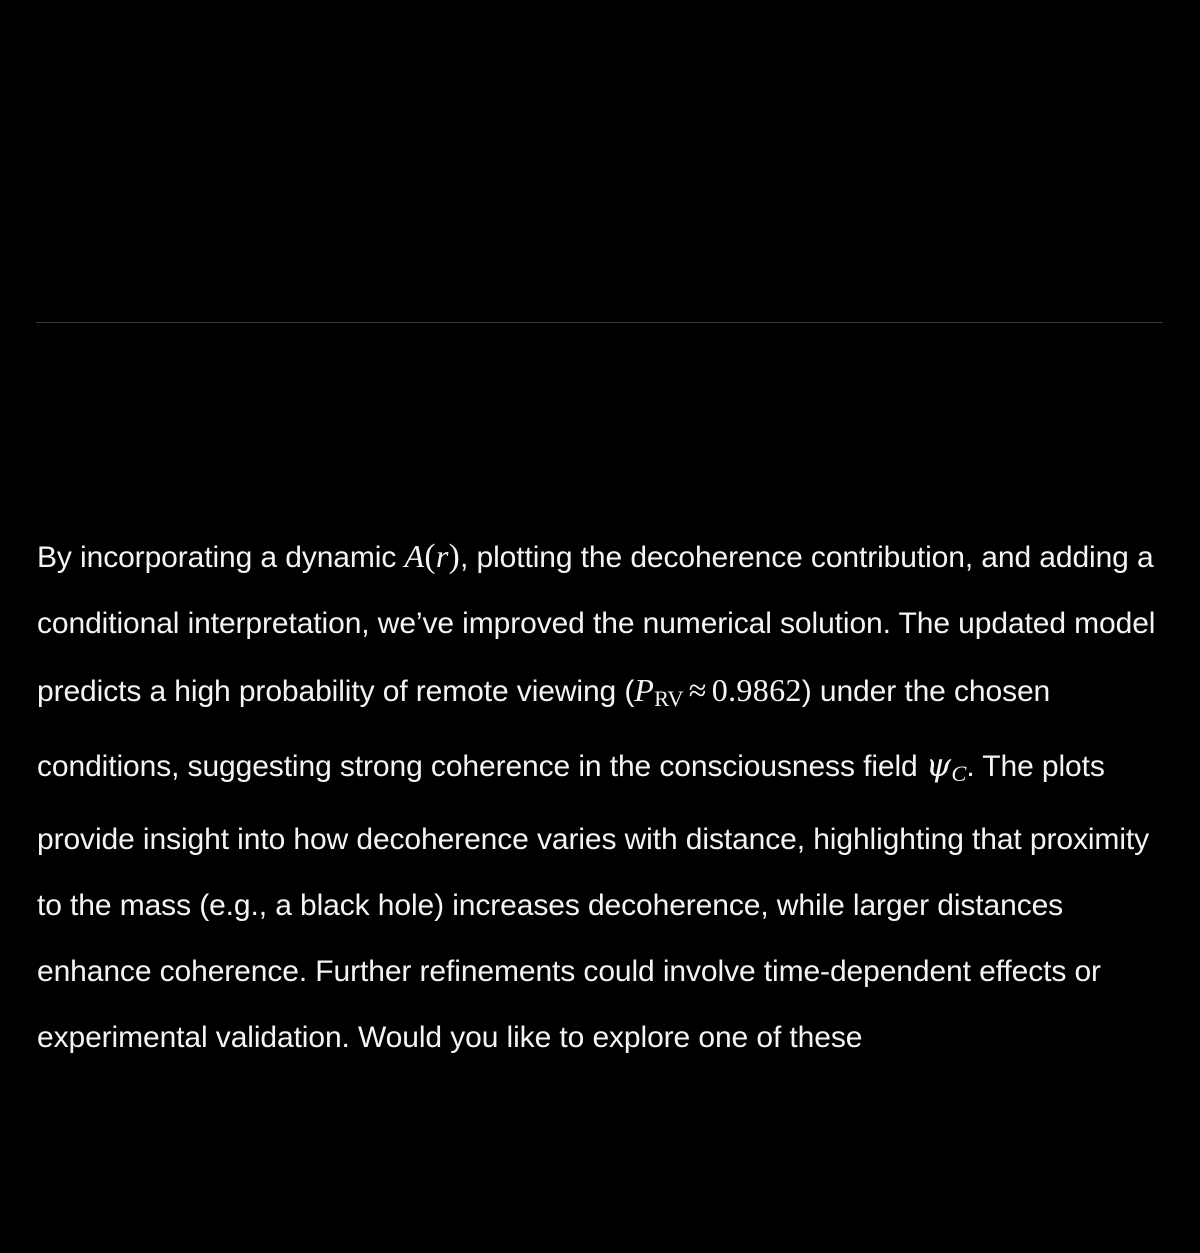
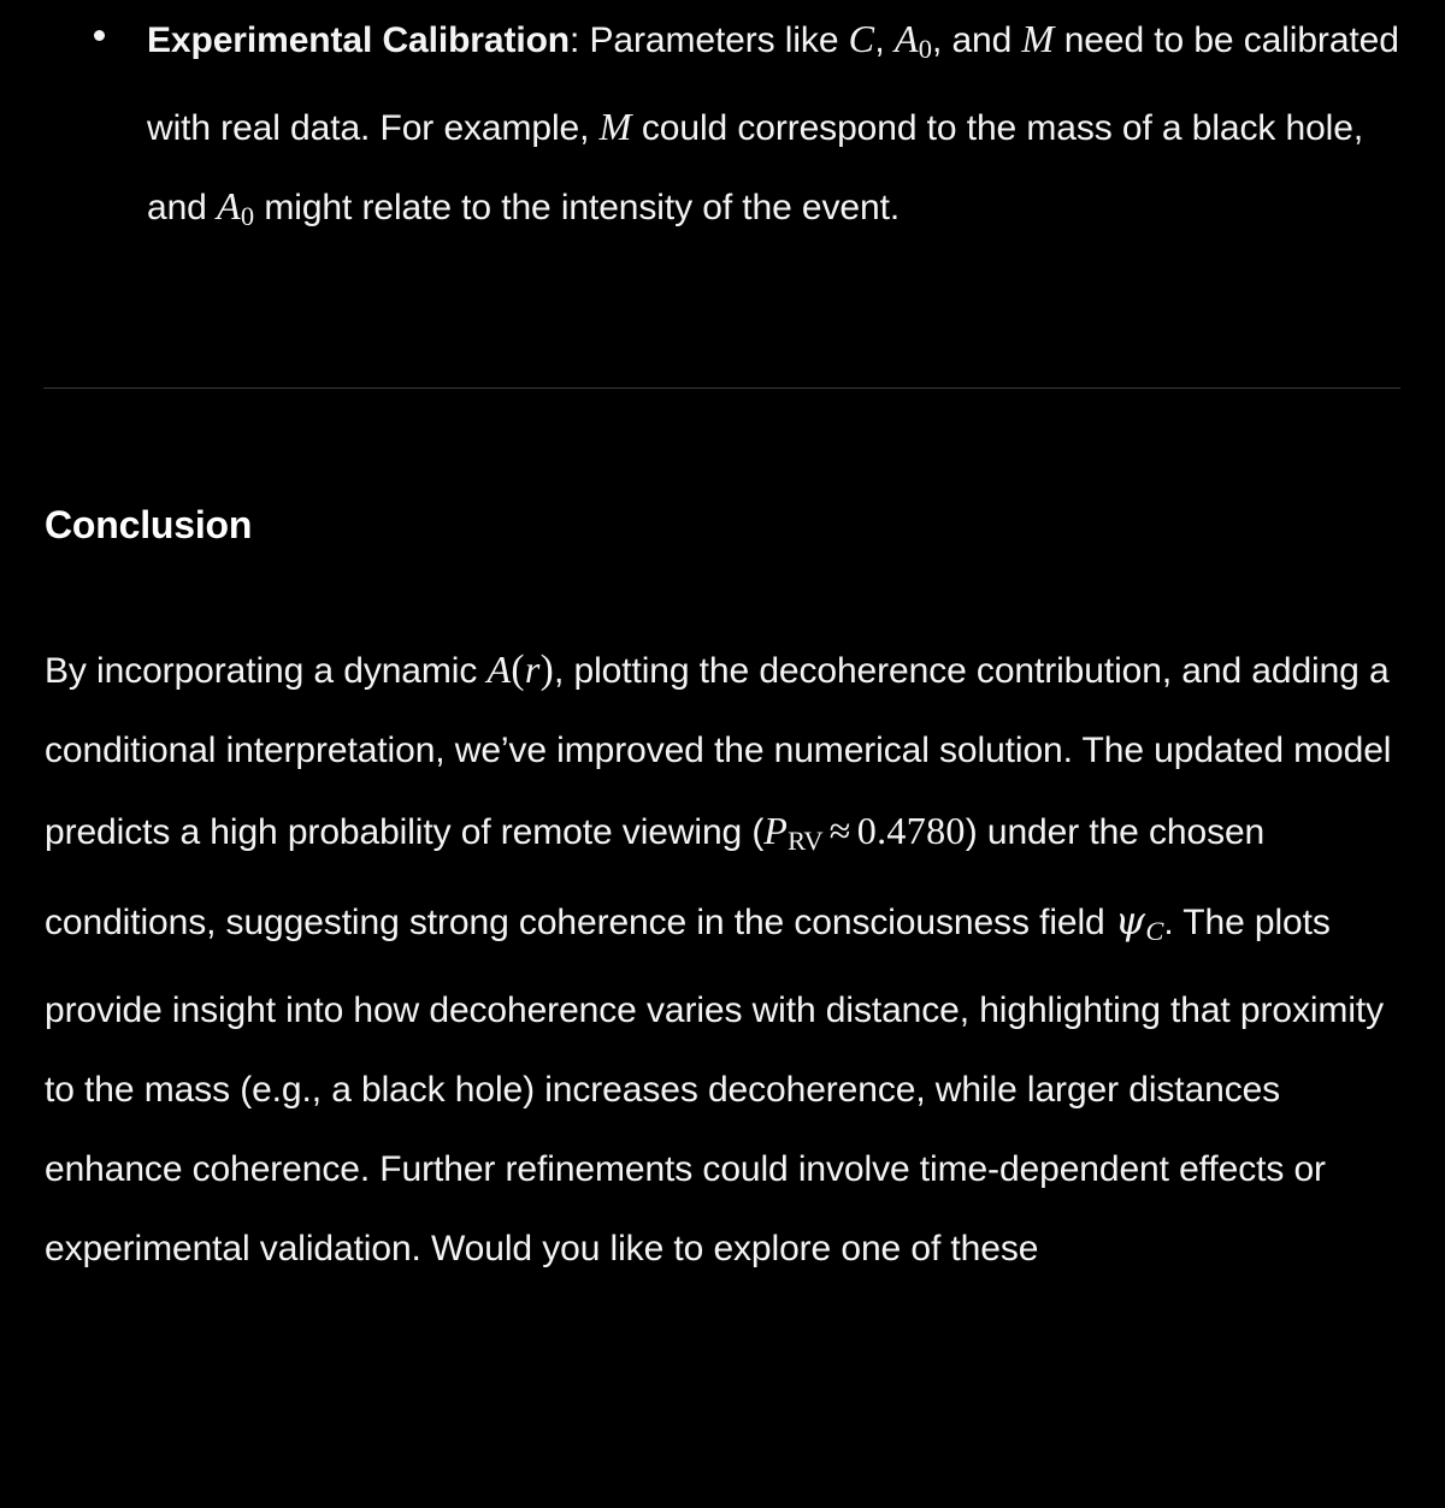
+ Experimental Calibration: Parameters like C, A0, and M need to be calibrated with real data. For example, M could correspond to the mass of a black hole, and A0 might relate to the intensity of the event.
+ Conclusion
- By incorporating a dynamic A(r), plotting the decoherence contribution, and adding a conditional interpretation, we’ve improved the numerical solution. The updated model predicts a high probability of remote viewing (PRV ≈ 0.9862) under the chosen conditions, suggesting strong coherence in the consciousness field ψC. The plots provide insight into how decoherence varies with distance, highlighting that proximity to the mass (e.g., a black hole) increases decoherence, while larger distances enhance coherence. Further refinements could involve time-dependent effects or experimental validation. Would you like to explore one of these
+ By incorporating a dynamic A(r), plotting the decoherence contribution, and adding a conditional interpretation, we’ve improved the numerical solution. The updated model predicts a high probability of remote viewing (PRV ≈ 0.4780) under the chosen conditions, suggesting strong coherence in the consciousness field ψC. The plots provide insight into how decoherence varies with distance, highlighting that proximity to the mass (e.g., a black hole) increases decoherence, while larger distances enhance coherence. Further refinements could involve time-dependent effects or experimental validation. Would you like to explore one of these
